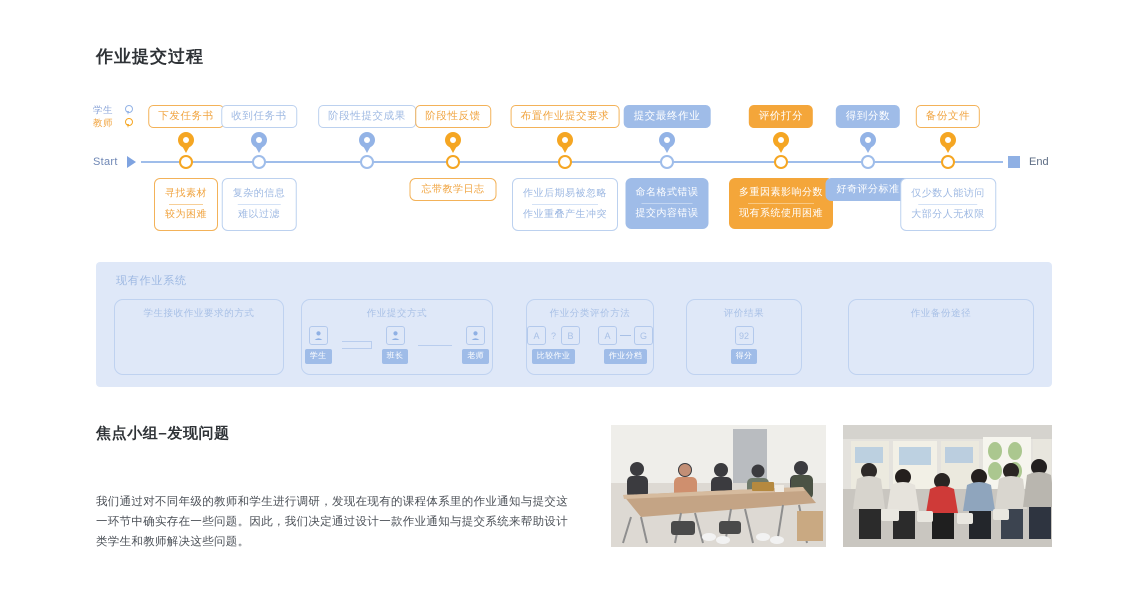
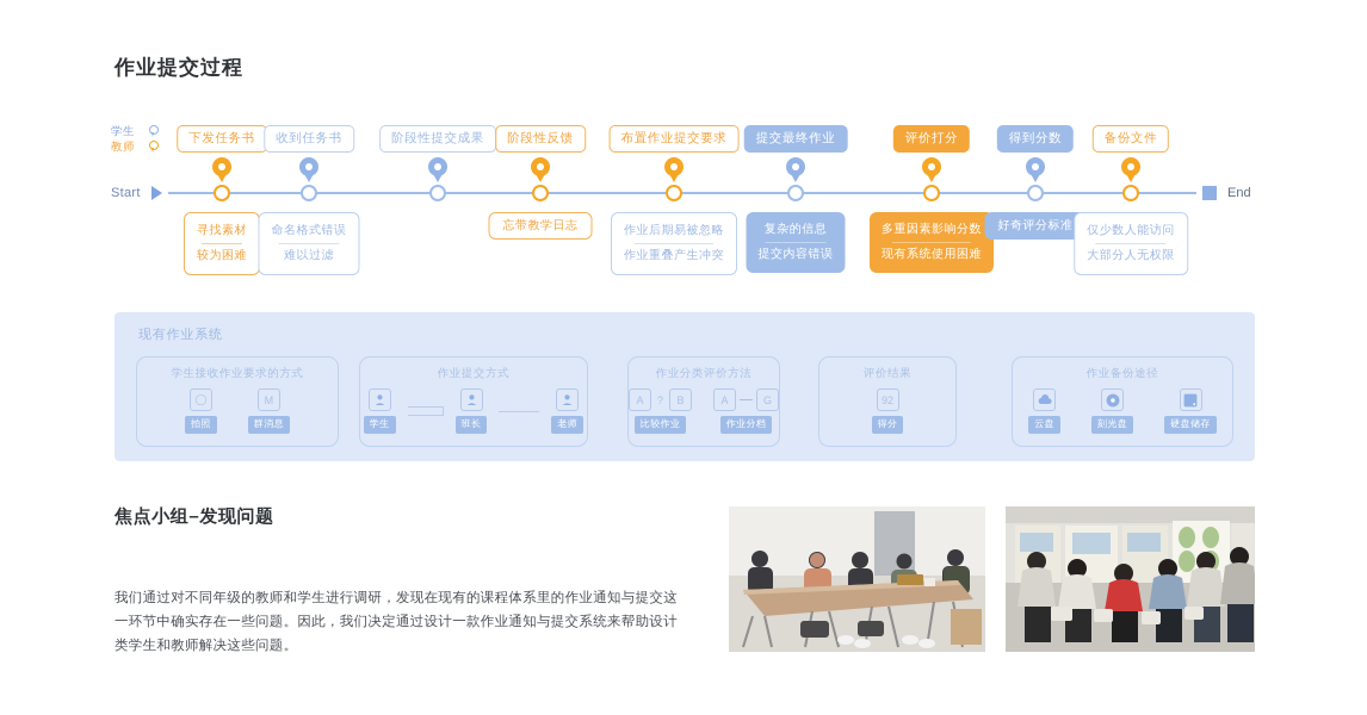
  作业提交过程
  学生
  教师
  Start
  End
  下发任务书
  收到任务书
  阶段性提交成果
  阶段性反馈
  布置作业提交要求
  提交最终作业
  评价打分
  得到分数
  备份文件
  寻找素材
  较为困难
- 复杂的信息
+ 命名格式错误
  难以过滤
  忘带教学日志
  作业后期易被忽略
  作业重叠产生冲突
- 命名格式错误
+ 复杂的信息
  提交内容错误
  多重因素影响分数
  现有系统使用困难
  好奇评分标准
  仅少数人能访问
  大部分人无权限
  现有作业系统
  学生接收作业要求的方式
+ ◯
+ 拍照
+ M
+ 群消息
  作业提交方式
  学生
  班长
  老师
  作业分类评价方法
  A
  ?
  B
  比较作业
  A
  G
  作业分档
  评价结果
  92
  得分
  作业备份途径
+ 云盘
+ 刻光盘
+ 硬盘储存
  焦点小组–发现问题
  我们通过对不同年级的教师和学生进行调研，发现在现有的课程体系里的作业通知与提交这一环节中确实存在一些问题。因此，我们决定通过设计一款作业通知与提交系统来帮助设计类学生和教师解决这些问题。
